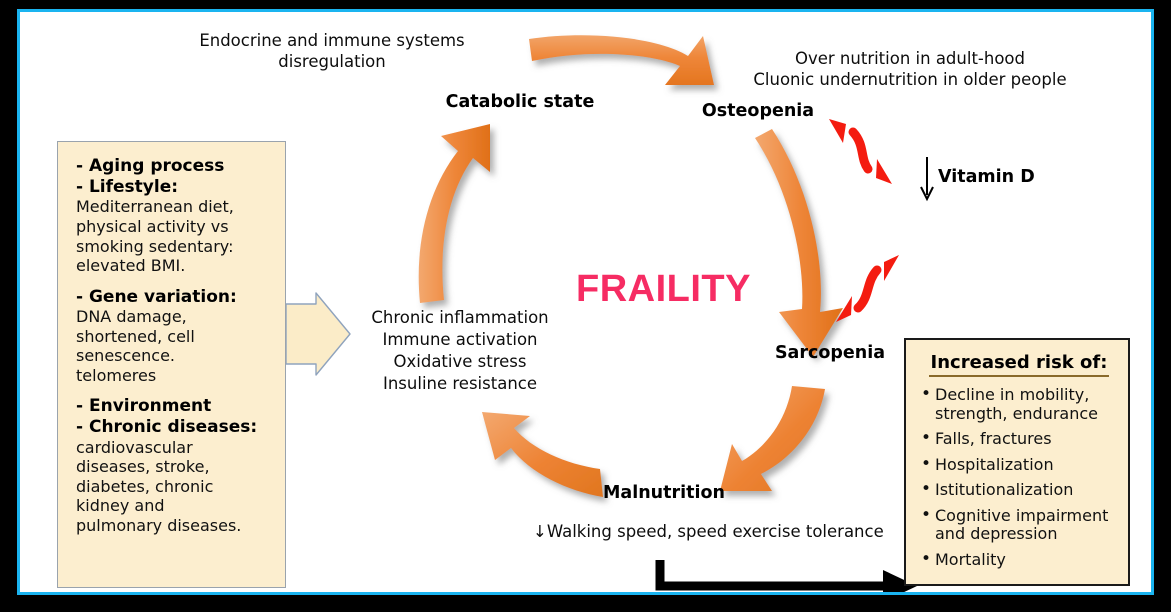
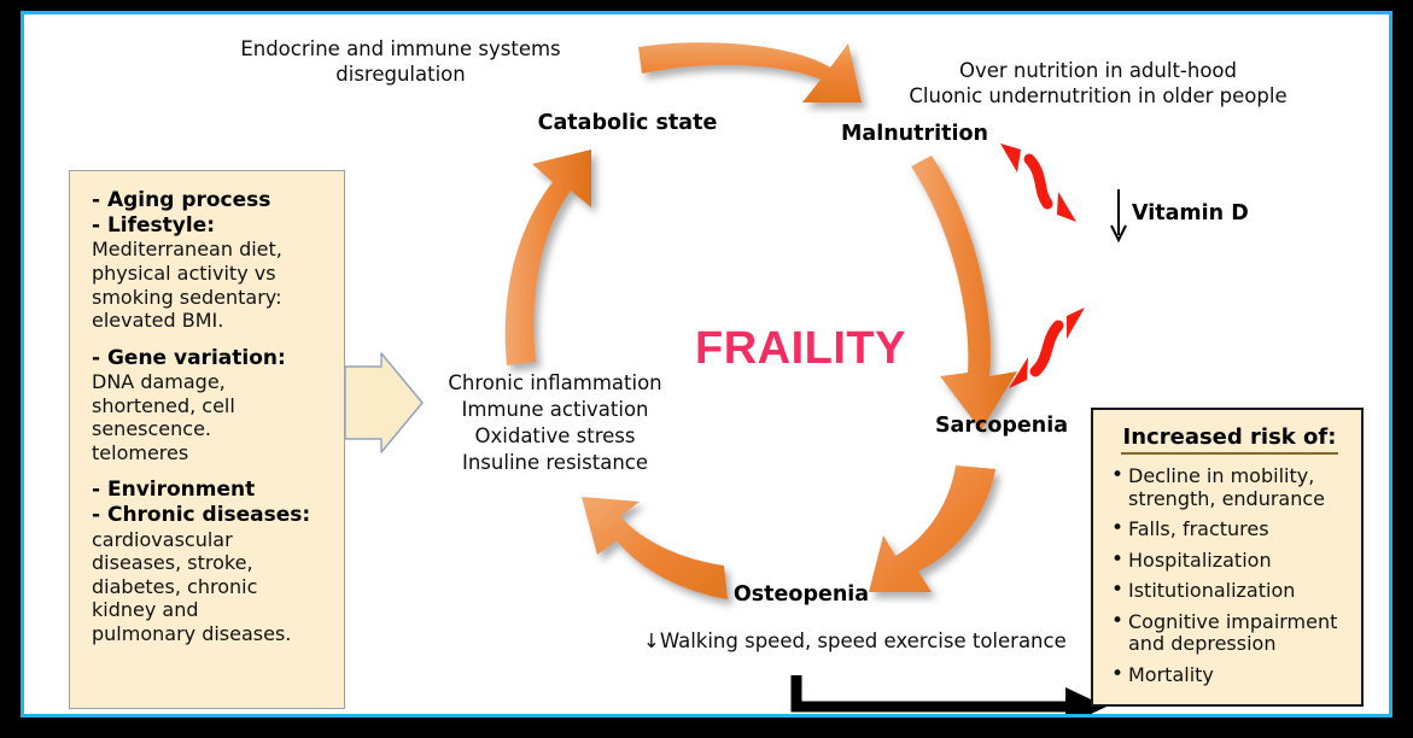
  Endocrine and immune systems
  disregulation
  Catabolic state
  Over nutrition in adult-hood
  Cluonic undernutrition in older people
- Osteopenia
+ Malnutrition
  Vitamin D
  Sarcopenia
- Malnutrition
+ Osteopenia
  ↓Walking speed, speed exercise tolerance
  Chronic inflammation
  Immune activation
  Oxidative stress
  Insuline resistance
  FRAILITY
  - Aging process
  - Lifestyle:
  Mediterranean diet,
  physical activity vs
  smoking sedentary:
  elevated BMI.
  - Gene variation:
  DNA damage,
  shortened, cell
  senescence.
  telomeres
  - Environment
  - Chronic diseases:
  cardiovascular
  diseases, stroke,
  diabetes, chronic
  kidney and
  pulmonary diseases.
  Increased risk of:
  Decline in mobility,
  strength, endurance
  Falls, fractures
  Hospitalization
  Istitutionalization
  Cognitive impairment
  and depression
  Mortality
